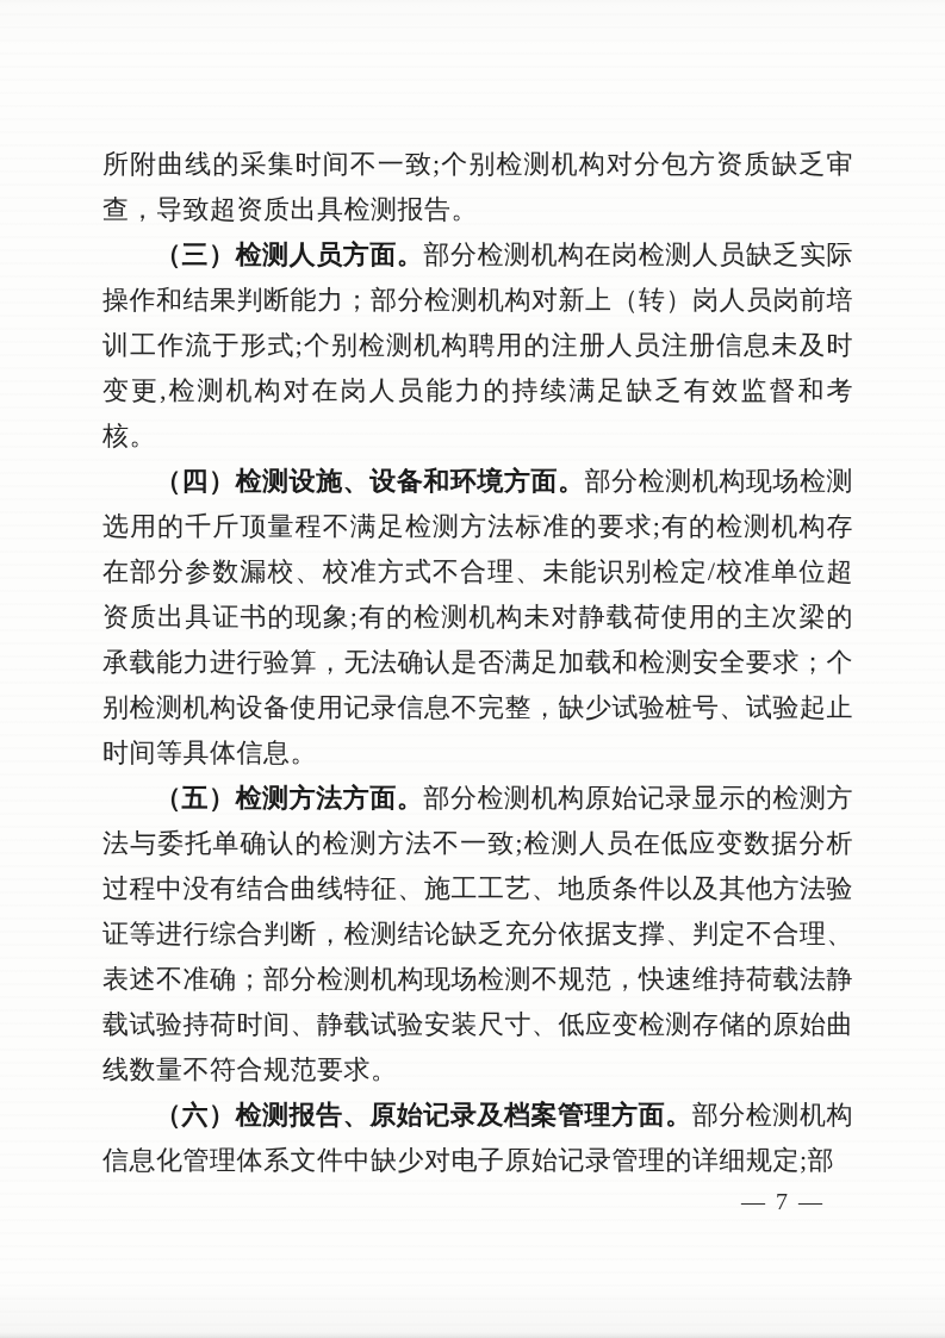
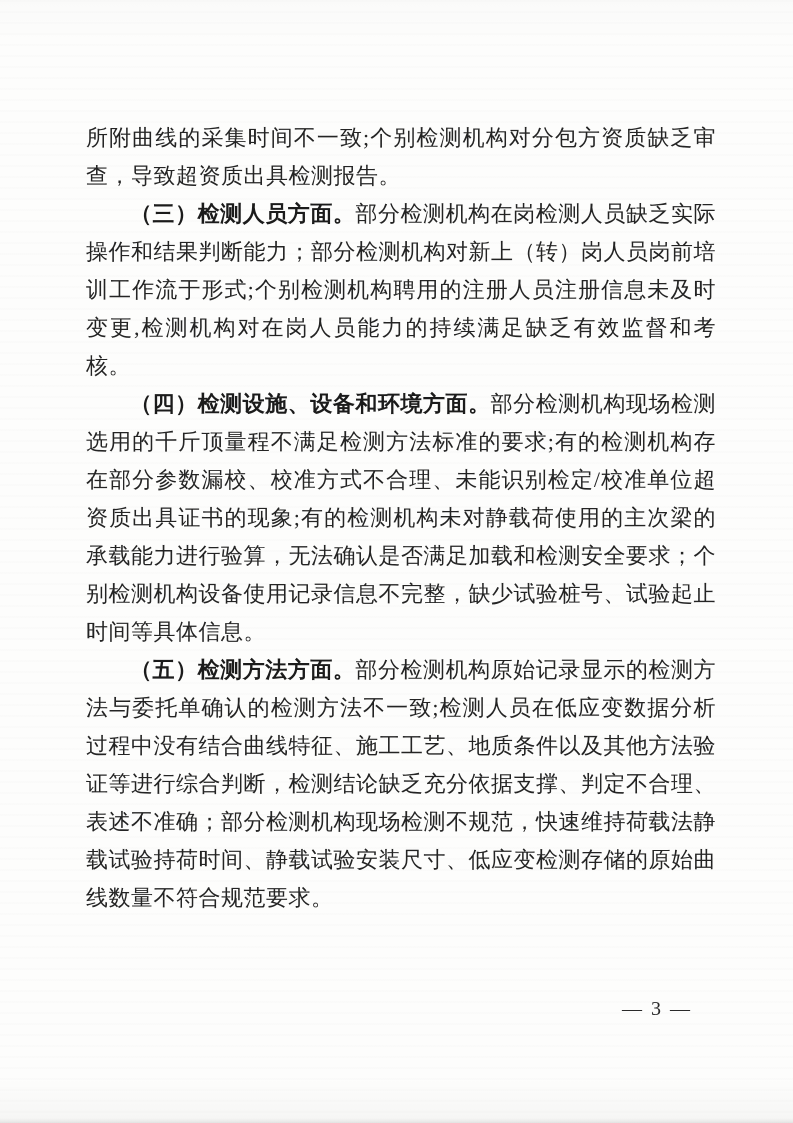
  所附曲线的采集时间不一致;个别检测机构对分包方资质缺乏审查，导致超资质出具检测报告。
  （三）检测人员方面。部分检测机构在岗检测人员缺乏实际操作和结果判断能力；部分检测机构对新上（转）岗人员岗前培训工作流于形式;个别检测机构聘用的注册人员注册信息未及时变更,检测机构对在岗人员能力的持续满足缺乏有效监督和考核。
  （四）检测设施、设备和环境方面。部分检测机构现场检测选用的千斤顶量程不满足检测方法标准的要求;有的检测机构存在部分参数漏校、校准方式不合理、未能识别检定/校准单位超资质出具证书的现象;有的检测机构未对静载荷使用的主次梁的承载能力进行验算，无法确认是否满足加载和检测安全要求；个别检测机构设备使用记录信息不完整，缺少试验桩号、试验起止时间等具体信息。
  （五）检测方法方面。部分检测机构原始记录显示的检测方法与委托单确认的检测方法不一致;检测人员在低应变数据分析过程中没有结合曲线特征、施工工艺、地质条件以及其他方法验证等进行综合判断，检测结论缺乏充分依据支撑、判定不合理、表述不准确；部分检测机构现场检测不规范，快速维持荷载法静载试验持荷时间、静载试验安装尺寸、低应变检测存储的原始曲线数量不符合规范要求。
- （六）检测报告、原始记录及档案管理方面。部分检测机构信息化管理体系文件中缺少对电子原始记录管理的详细规定;部
- — 7 —
+ — 3 —
